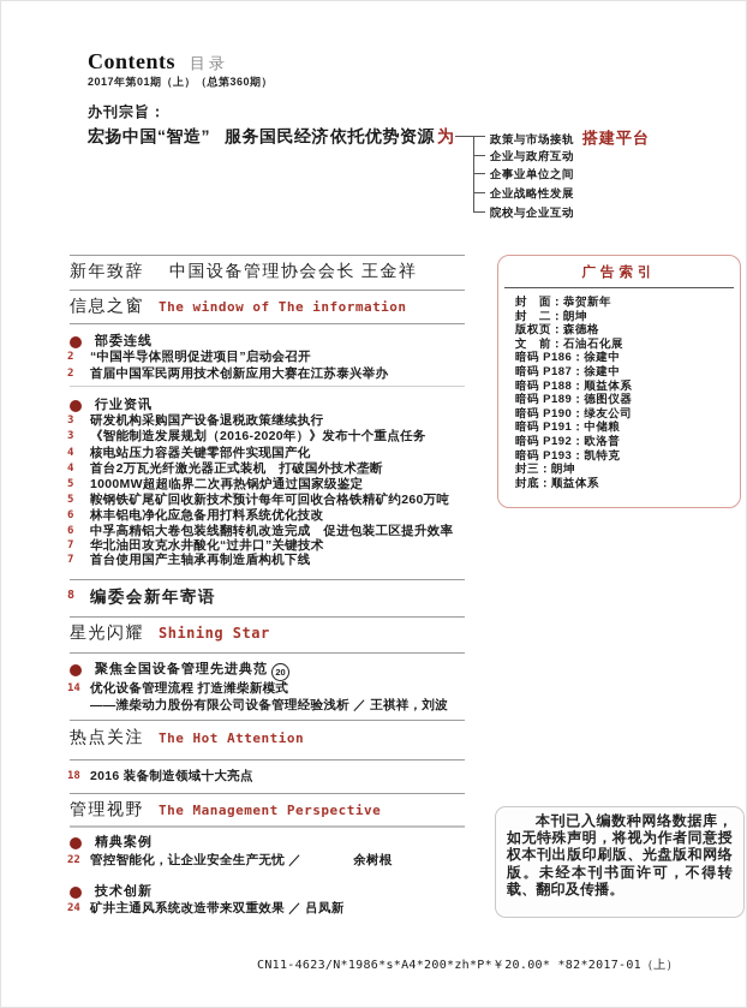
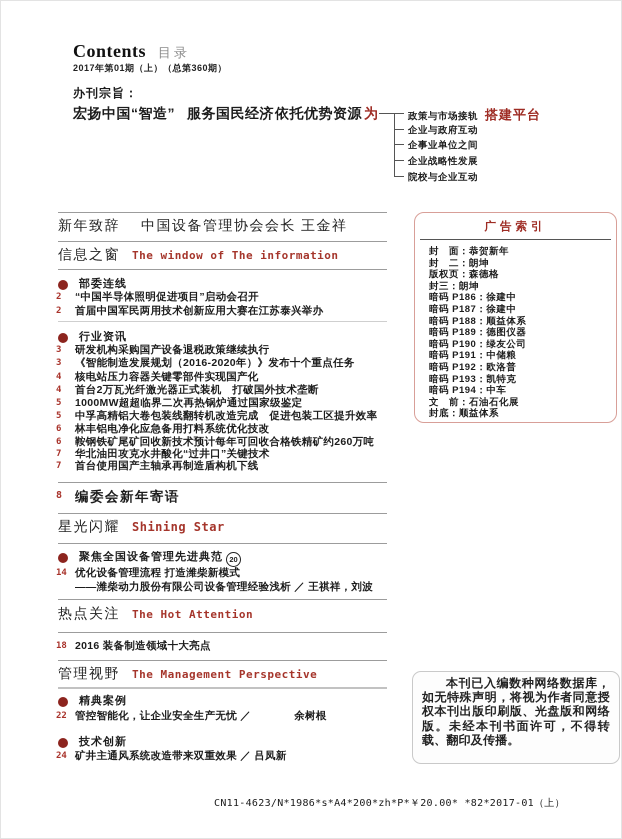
  Contents
  目录
  2017年第01期（上）（总第360期）
  办刊宗旨：
  宏扬中国“智造”
  服务国民经济
  依托优势资源
  为
  政策与市场接轨
  搭建平台
  企业与政府互动
  企事业单位之间
  企业战略性发展
  院校与企业互动
  新年致辞
  中国设备管理协会会长 王金祥
  信息之窗
  The window of The information
  部委连线
  2
  “中国半导体照明促进项目”启动会召开
  2
  首届中国军民两用技术创新应用大赛在江苏泰兴举办
  行业资讯
  3
  研发机构采购国产设备退税政策继续执行
  3
  《智能制造发展规划（2016-2020年）》发布十个重点任务
  4
  核电站压力容器关键零部件实现国产化
  4
  首台2万瓦光纤激光器正式装机 打破国外技术垄断
  5
  1000MW超超临界二次再热锅炉通过国家级鉴定
  5
- 鞍钢铁矿尾矿回收新技术预计每年可回收合格铁精矿约260万吨
+ 中孚高精铝大卷包装线翻转机改造完成 促进包装工区提升效率
  6
  林丰铝电净化应急备用打料系统优化技改
  6
- 中孚高精铝大卷包装线翻转机改造完成 促进包装工区提升效率
+ 鞍钢铁矿尾矿回收新技术预计每年可回收合格铁精矿约260万吨
  7
  华北油田攻克水井酸化“过井口”关键技术
  7
  首台使用国产主轴承再制造盾构机下线
  8
  编委会新年寄语
  星光闪耀
  Shining Star
  聚焦全国设备管理先进典范
  20
  14
  优化设备管理流程 打造潍柴新模式
  ——潍柴动力股份有限公司设备管理经验浅析 ／ 王祺祥，刘波
  热点关注
  The Hot Attention
  18
  2016 装备制造领域十大亮点
  管理视野
  The Management Perspective
  精典案例
  22
  管控智能化，让企业安全生产无忧 ／ 余树根
  技术创新
  24
  矿井主通风系统改造带来双重效果 ／ 吕凤新
  广告索引
  封 面：恭贺新年
  封 二：朗坤
  版权页：森德格
- 文 前：石油石化展
+ 封三：朗坤
  暗码 P186：徐建中
  暗码 P187：徐建中
  暗码 P188：顺益体系
  暗码 P189：德图仪器
  暗码 P190：绿友公司
  暗码 P191：中储粮
  暗码 P192：欧洛普
  暗码 P193：凯特克
+ 暗码 P194：中车
- 封三：朗坤
+ 文 前：石油石化展
  封底：顺益体系
  本刊已入编数种网络数据库，如无特殊声明，将视为作者同意授权本刊出版印刷版、光盘版和网络版。未经本刊书面许可，不得转载、翻印及传播。
  CN11-4623/N*1986*s*A4*200*zh*P*￥20.00* *82*2017-01（上）
